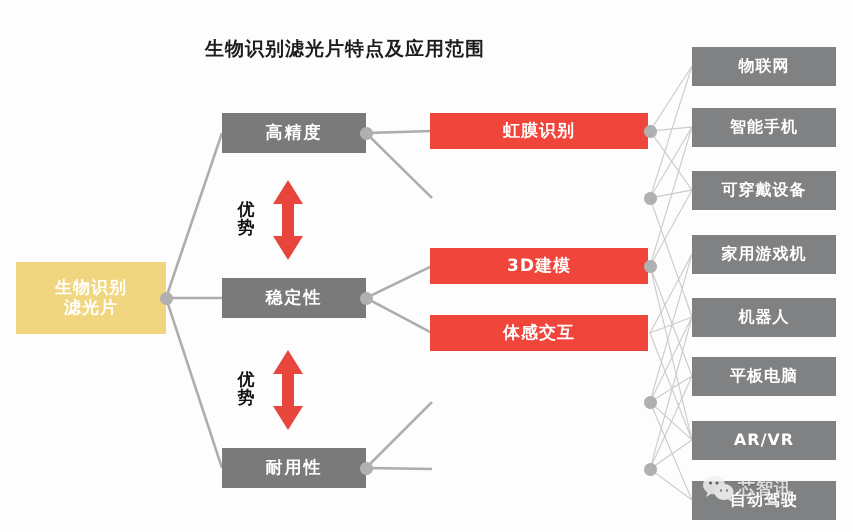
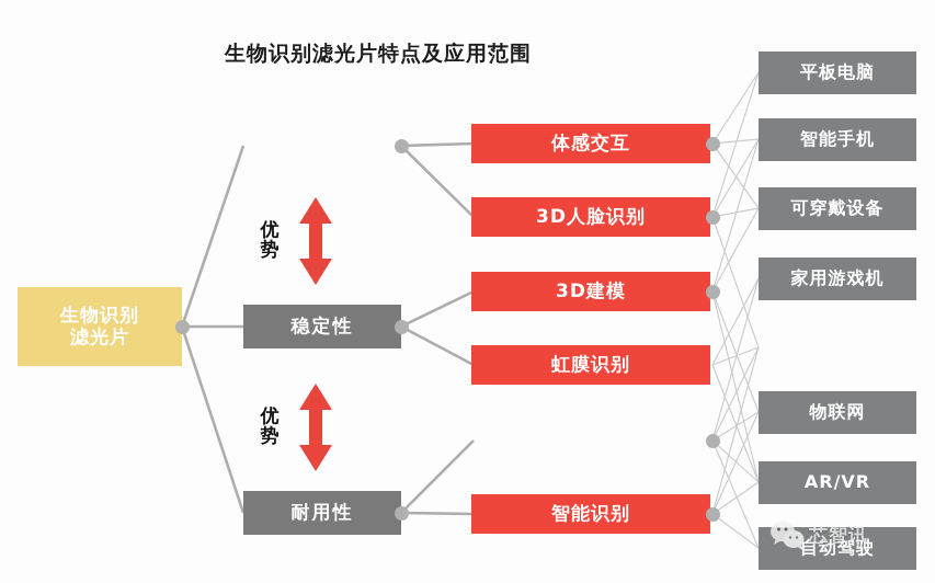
  生物识别滤光片特点及应用范围
  生物识别
  滤光片
- 高精度
  稳定性
  耐用性
  优势
  优势
- 虹膜识别
+ 体感交互
+ 3D人脸识别
  3D建模
- 体感交互
+ 虹膜识别
+ 智能识别
- 物联网
+ 平板电脑
  智能手机
  可穿戴设备
  家用游戏机
- 机器人
- 平板电脑
+ 物联网
  AR/VR
  自动驾驶
  芯智讯
